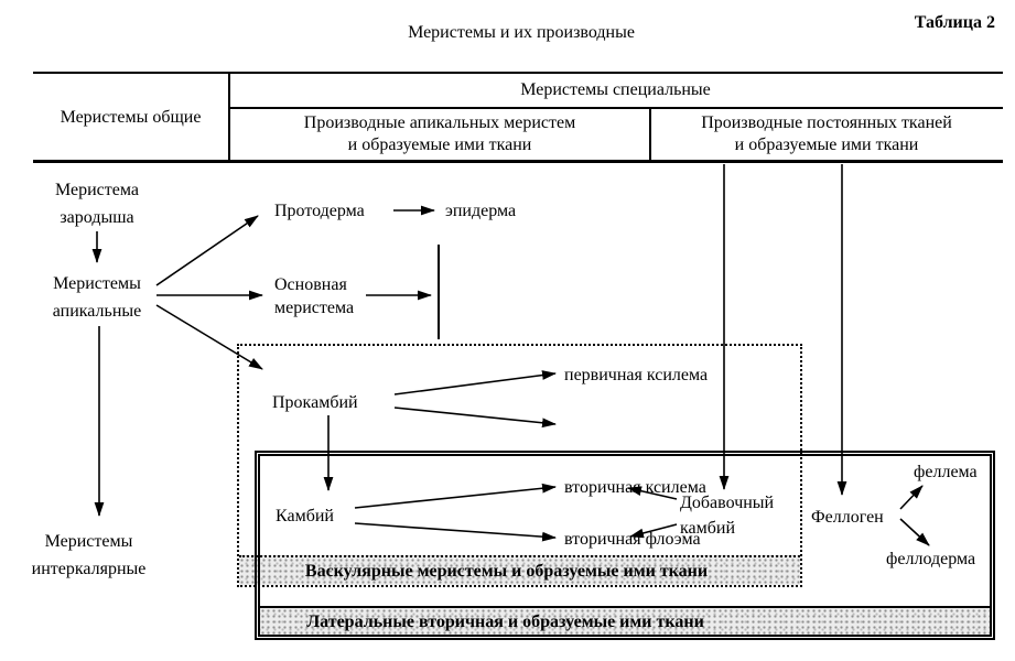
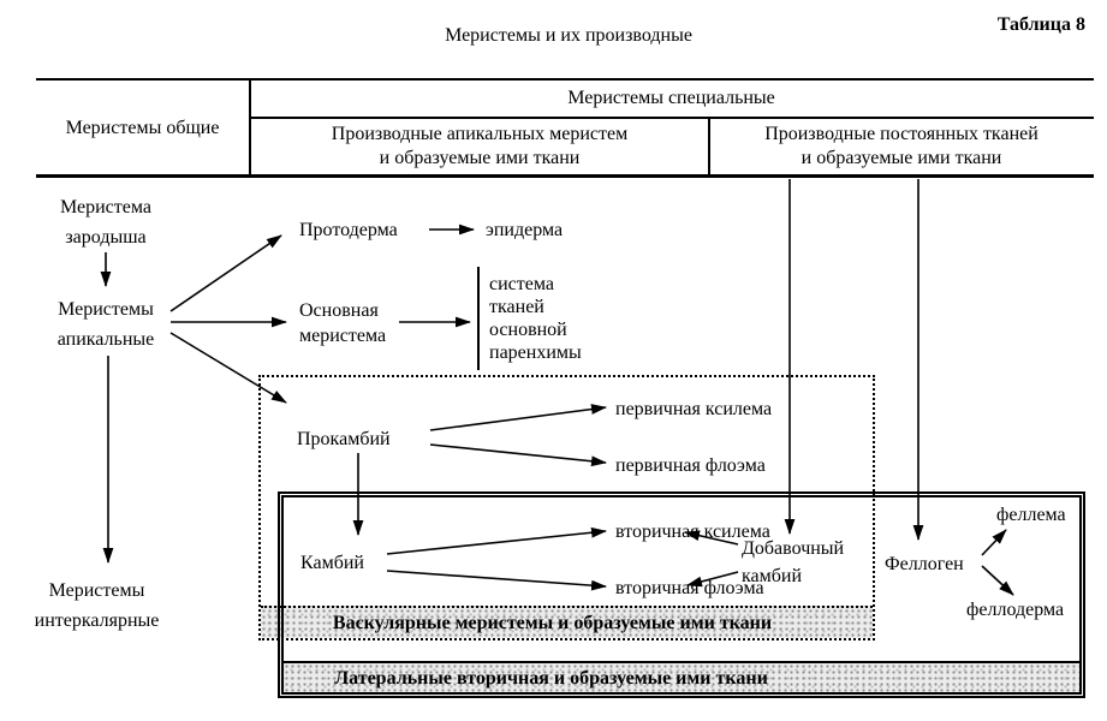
- Таблица 2
+ Таблица 8
  Меристемы и их производные
  Меристемы общие
  Меристемы специальные
  Производные апикальных меристем
  и образуемые ими ткани
  Производные постоянных тканей
  и образуемые ими ткани
  Васкулярные меристемы и образуемые ими ткани
  Латеральные вторичная и образуемые ими ткани
  Меристема
  зародыша
  Меристемы
  апикальные
  Меристемы
  интеркалярные
  Протодерма
  эпидерма
  Основная
  меристема
+ система
+ тканей
+ основной
+ паренхимы
  Прокамбий
  первичная ксилема
+ первичная флоэма
  Камбий
  вторичня ксилема
  вторичная флоэма
  Добавочный
  камбий
  Феллоген
  феллема
  феллодерма
